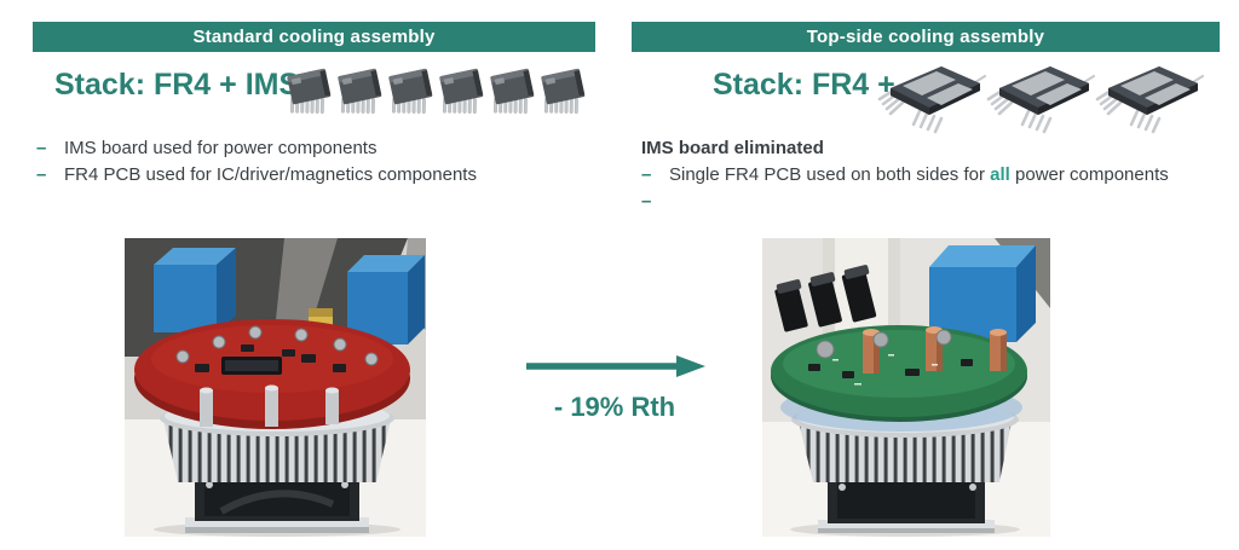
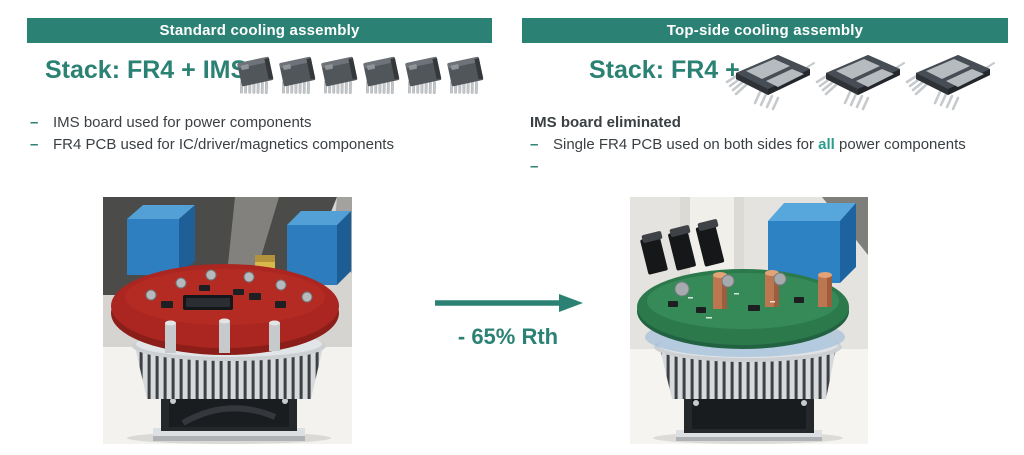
  Standard cooling assembly
  Top-side cooling assembly
  Stack: FR4 + IM
  Stack: FR4 +
  –
  IMS board used for power components
  –
  FR4 PCB used for IC/driver/magnetics components
  IMS board eliminated
  –
  Single FR4 PCB used on both sides for all power components
  –
- - 19% Rth
+ - 65% Rth
